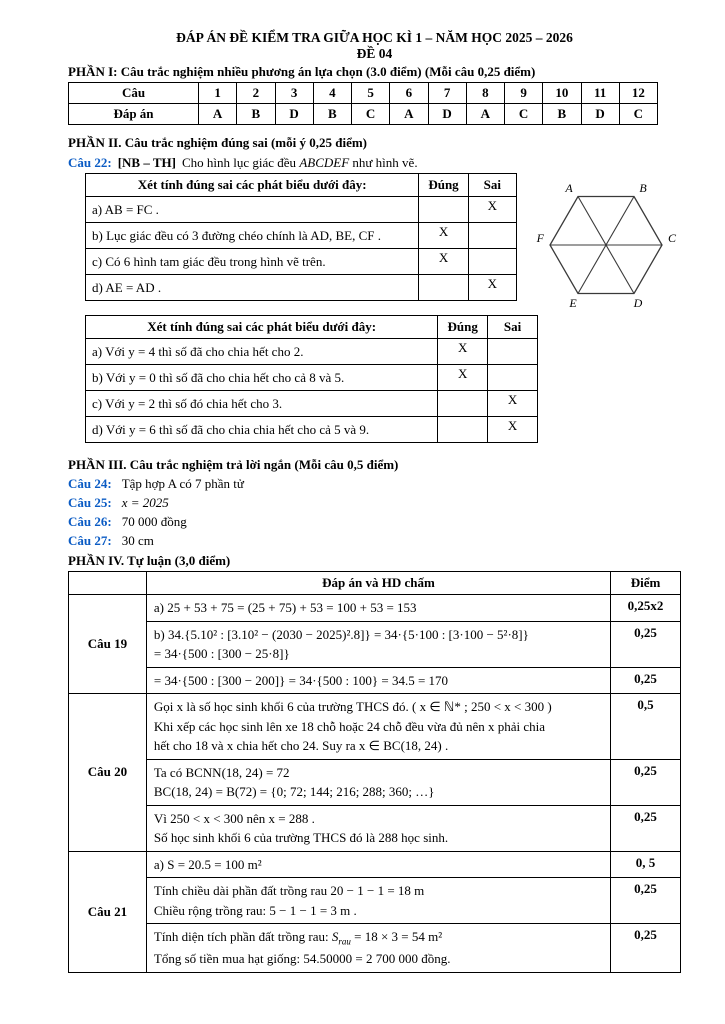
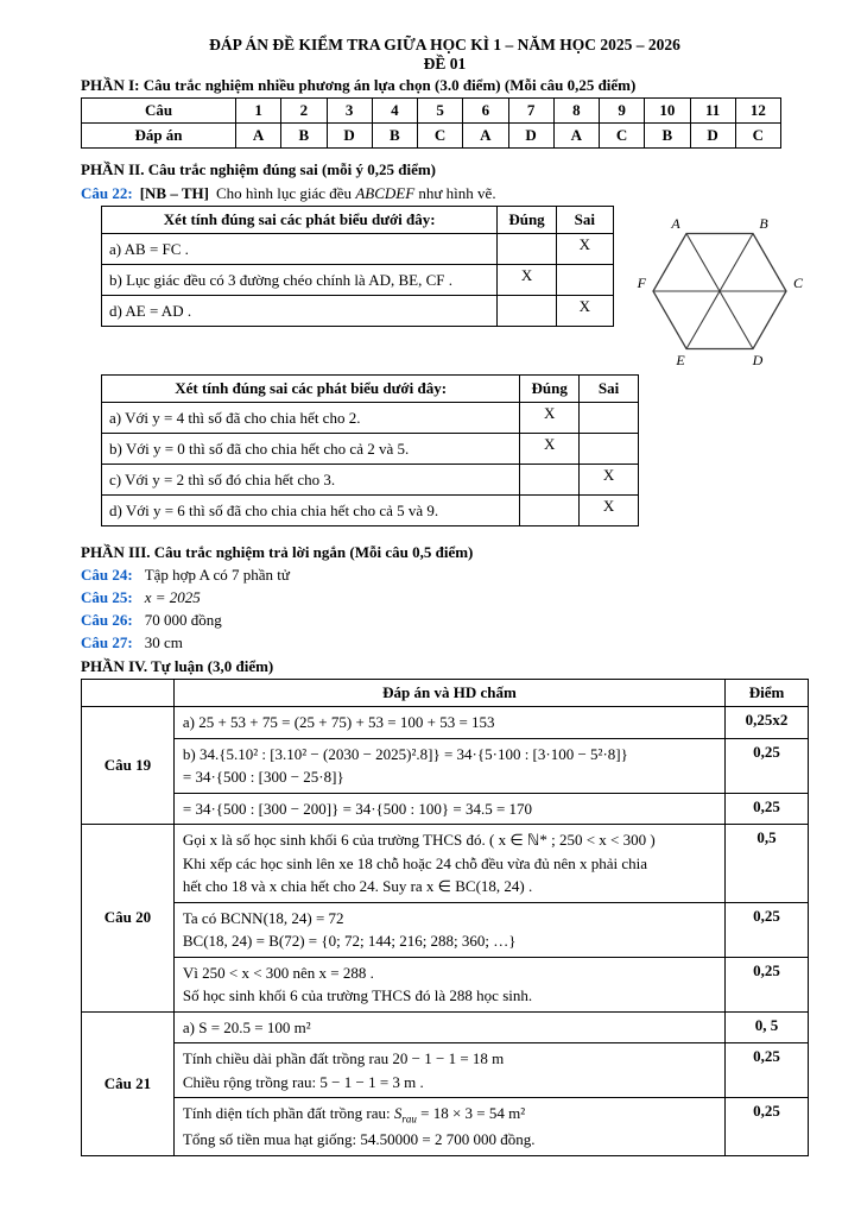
  ĐÁP ÁN ĐỀ KIỂM TRA GIỮA HỌC KÌ 1 – NĂM HỌC 2025 – 2026
- ĐỀ 04
+ ĐỀ 01
  PHẦN I: Câu trắc nghiệm nhiều phương án lựa chọn (3.0 điểm) (Mỗi câu 0,25 điểm)
  Câu	1	2	3	4	5	6	7	8	9	10	11	12
  Đáp án	A	B	D	B	C	A	D	A	C	B	D	C
  PHẦN II. Câu trắc nghiệm đúng sai (mỗi ý 0,25 điểm)
  Câu 22: [NB – TH] Cho hình lục giác đều ABCDEF như hình vẽ.
  Xét tính đúng sai các phát biểu dưới đây:	Đúng	Sai
  a) AB = FC .		X
  b) Lục giác đều có 3 đường chéo chính là AD, BE, CF .	X
- c) Có 6 hình tam giác đều trong hình vẽ trên.	X
  d) AE = AD .		X
  A
  B
  C
  D
  E
  F
  Xét tính đúng sai các phát biểu dưới đây:	Đúng	Sai
  a) Với y = 4 thì số đã cho chia hết cho 2.	X
- b) Với y = 0 thì số đã cho chia hết cho cả 8 và 5.	X
+ b) Với y = 0 thì số đã cho chia hết cho cả 2 và 5.	X
  c) Với y = 2 thì số đó chia hết cho 3.		X
  d) Với y = 6 thì số đã cho chia chia hết cho cả 5 và 9.		X
  PHẦN III. Câu trắc nghiệm trả lời ngắn (Mỗi câu 0,5 điểm)
  Câu 24: Tập hợp A có 7 phần tử
  Câu 25: x = 2025
  Câu 26: 70 000 đồng
  Câu 27: 30 cm
  PHẦN IV. Tự luận (3,0 điểm)
  	Đáp án và HD chấm	Điểm
  Câu 19	a) 25 + 53 + 75 = (25 + 75) + 53 = 100 + 53 = 153	0,25x2
  b) 34.{5.10² : [3.10² − (2030 − 2025)².8]} = 34·{5·100 : [3·100 − 5²·8]} = 34·{500 : [300 − 25·8]}	0,25
  = 34·{500 : [300 − 200]} = 34·{500 : 100} = 34.5 = 170	0,25
  Câu 20	Gọi x là số học sinh khối 6 của trường THCS đó. ( x ∈ ℕ* ; 250 < x < 300 ) Khi xếp các học sinh lên xe 18 chỗ hoặc 24 chỗ đều vừa đủ nên x phải chia hết cho 18 và x chia hết cho 24. Suy ra x ∈ BC(18, 24) .	0,5
  Ta có BCNN(18, 24) = 72 BC(18, 24) = B(72) = {0; 72; 144; 216; 288; 360; …}	0,25
  Vì 250 < x < 300 nên x = 288 . Số học sinh khối 6 của trường THCS đó là 288 học sinh.	0,25
  Câu 21	a) S = 20.5 = 100 m²	0, 5
  Tính chiều dài phần đất trồng rau 20 − 1 − 1 = 18 m Chiều rộng trồng rau: 5 − 1 − 1 = 3 m .	0,25
  Tính diện tích phần đất trồng rau: Srau = 18 × 3 = 54 m² Tổng số tiền mua hạt giống: 54.50000 = 2 700 000 đồng.	0,25
